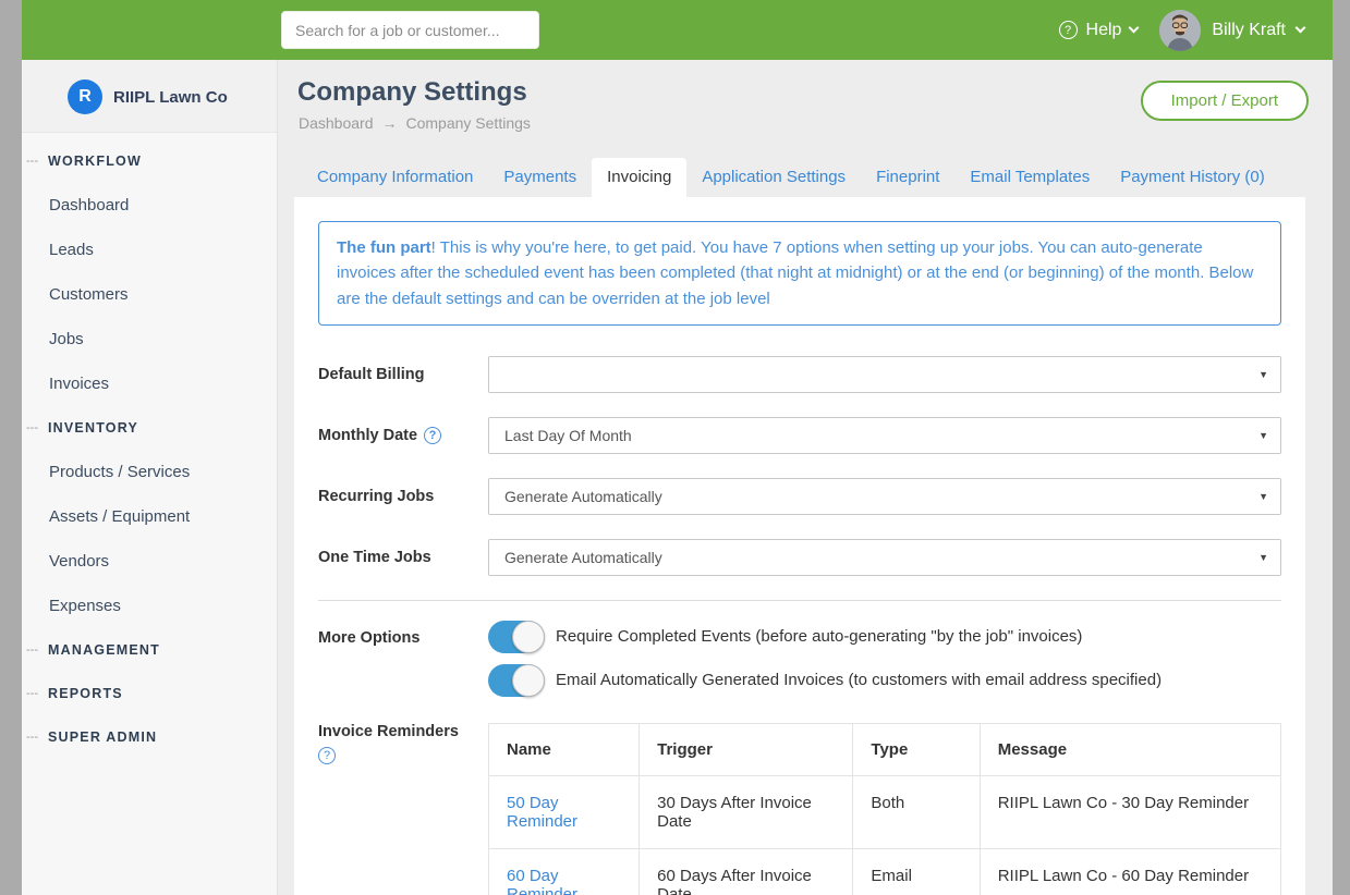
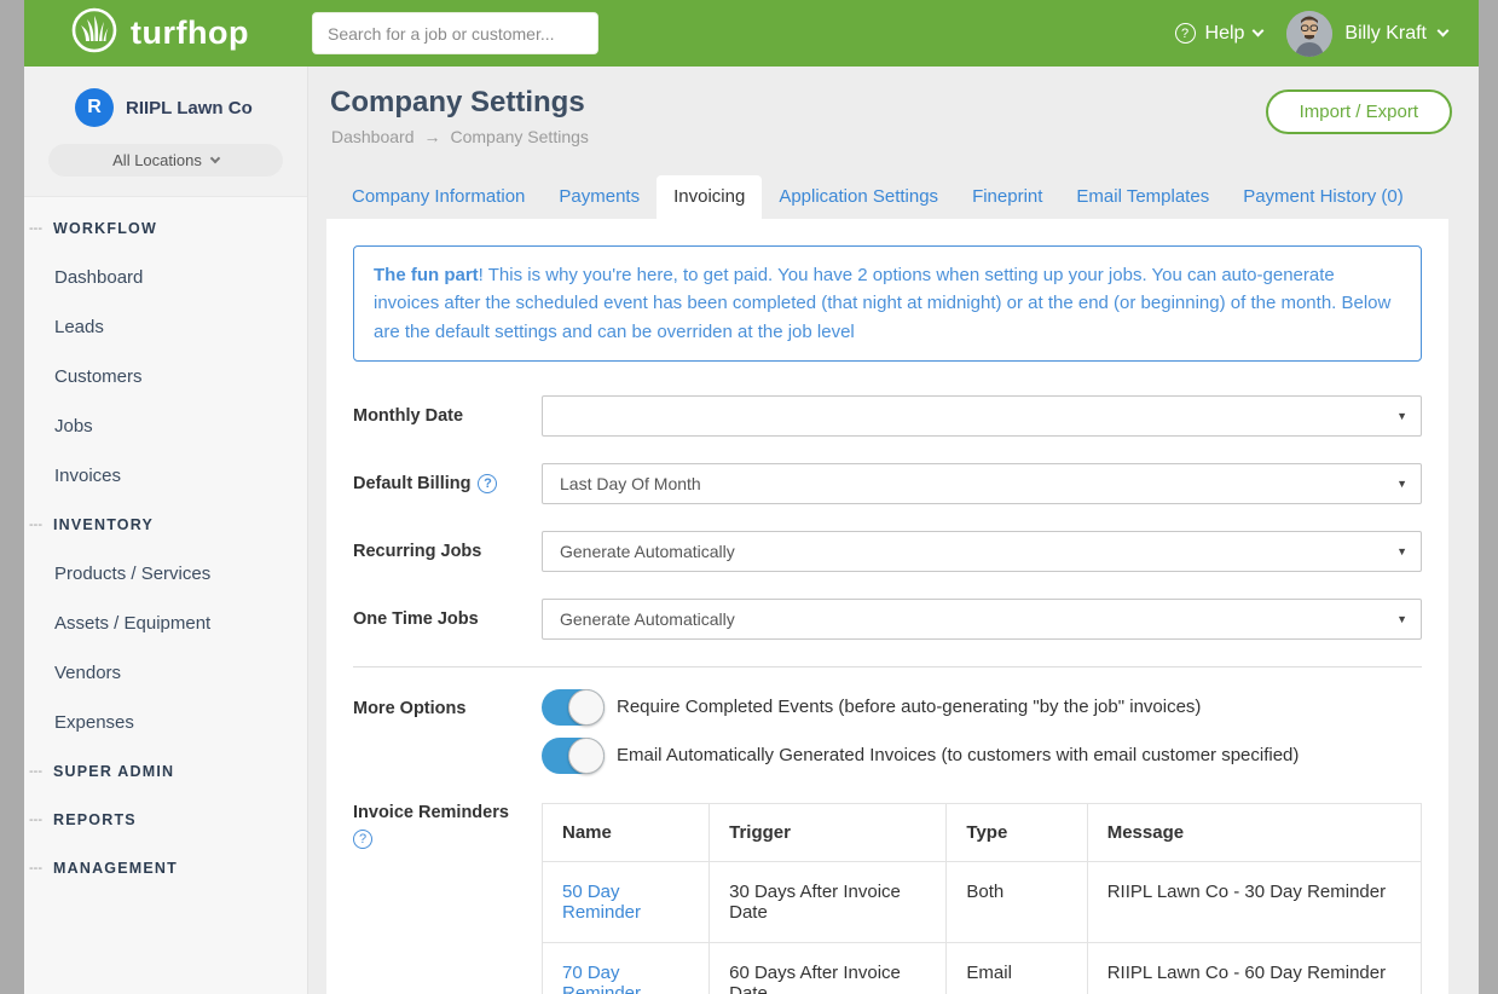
+ turfhop
  Search for a job or customer...
  ?
  Help
  Billy Kraft
  R
  RIIPL Lawn Co
+ All Locations
  ---
  WORKFLOW
  Dashboard
  Leads
  Customers
  Jobs
  Invoices
  ---
  INVENTORY
  Products / Services
  Assets / Equipment
  Vendors
  Expenses
  ---
- MANAGEMENT
+ SUPER ADMIN
  ---
  REPORTS
  ---
- SUPER ADMIN
+ MANAGEMENT
  Company Settings
  Dashboard
  →
  Company Settings
  Import / Export
  Company Information
  Payments
  Invoicing
  Application Settings
  Fineprint
  Email Templates
  Payment History (0)
- The fun part! This is why you're here, to get paid. You have 7 options when setting up your jobs. You can auto-generate invoices after the scheduled event has been completed (that night at midnight) or at the end (or beginning) of the month. Below are the default settings and can be overriden at the job level
+ The fun part! This is why you're here, to get paid. You have 2 options when setting up your jobs. You can auto-generate invoices after the scheduled event has been completed (that night at midnight) or at the end (or beginning) of the month. Below are the default settings and can be overriden at the job level
- Default Billing
+ Monthly Date
  ▼
- Monthly Date
+ Default Billing
  ?
  Last Day Of Month
  ▼
  Recurring Jobs
  Generate Automatically
  ▼
  One Time Jobs
  Generate Automatically
  ▼
  More Options
  Require Completed Events (before auto-generating "by the job" invoices)
- Email Automatically Generated Invoices (to customers with email address specified)
+ Email Automatically Generated Invoices (to customers with email customer specified)
  Invoice Reminders
  ?
  Name	Trigger	Type	Message
  50 Day Reminder	30 Days After Invoice Date	Both	RIIPL Lawn Co - 30 Day Reminder
- 60 Day Reminder	60 Days After Invoice Date	Email	RIIPL Lawn Co - 60 Day Reminder
+ 70 Day Reminder	60 Days After Invoice Date	Email	RIIPL Lawn Co - 60 Day Reminder
